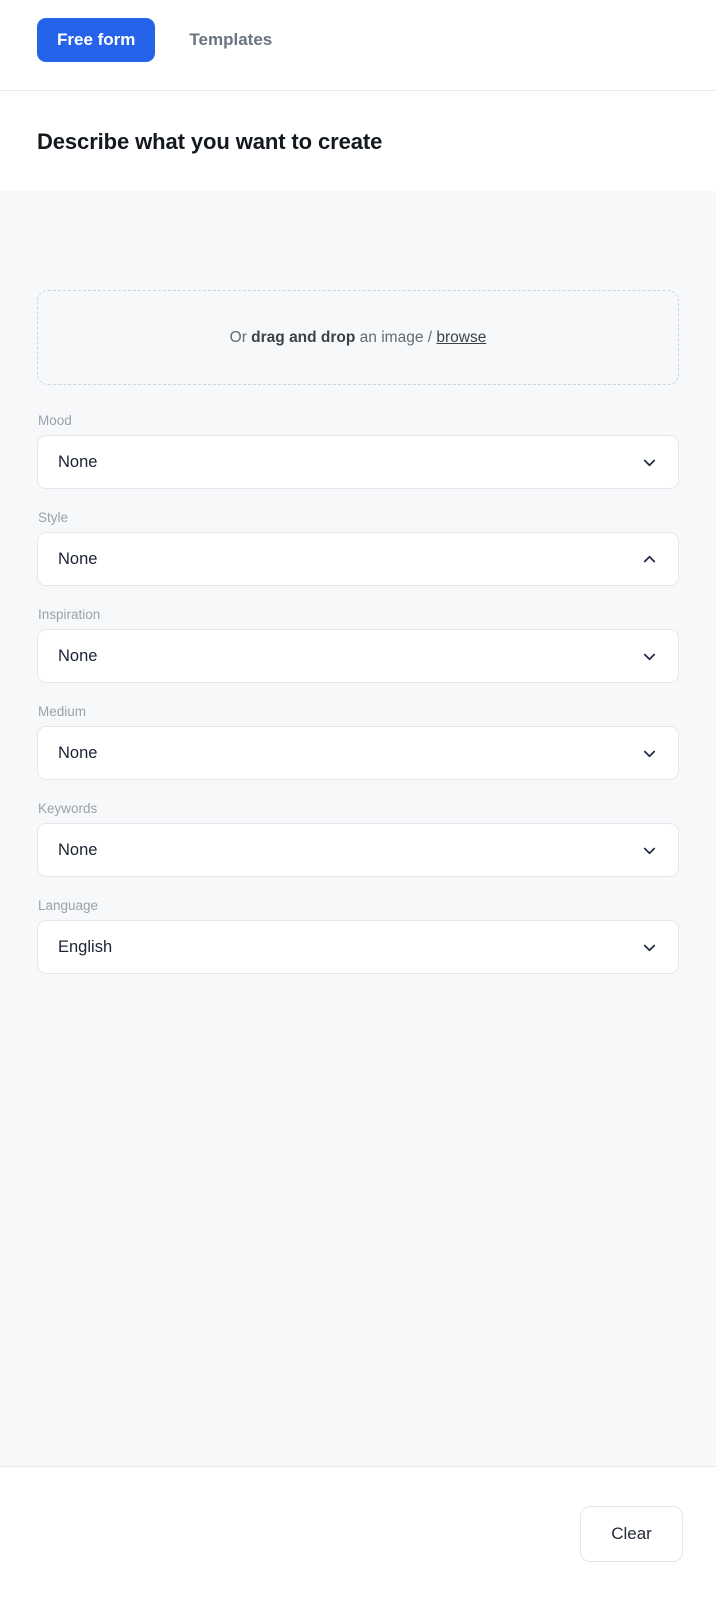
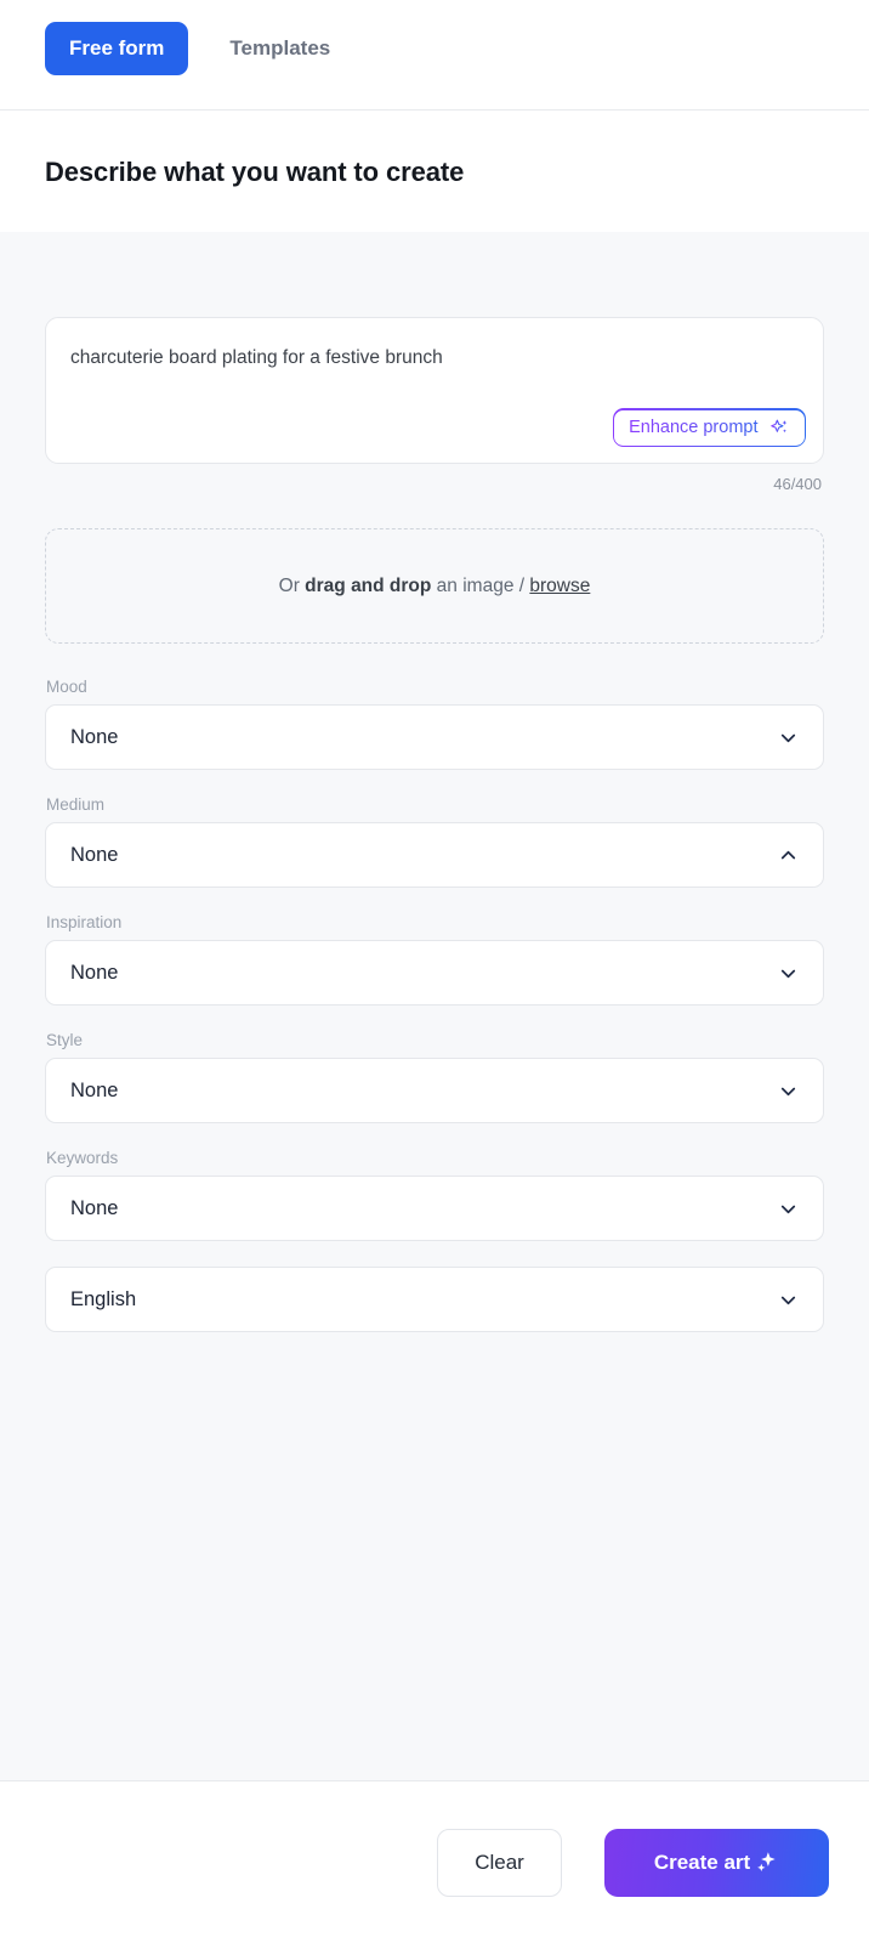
  Free form
  Templates
  Describe what you want to create
+ charcuterie board plating for a festive brunch
+ Enhance prompt
+ 46/400
  Or drag and drop an image / browse
  Mood
  None
- Style
+ Medium
  None
  Inspiration
  None
- Medium
+ Style
  None
  Keywords
  None
- Language
  English
  Clear
+ Create art
